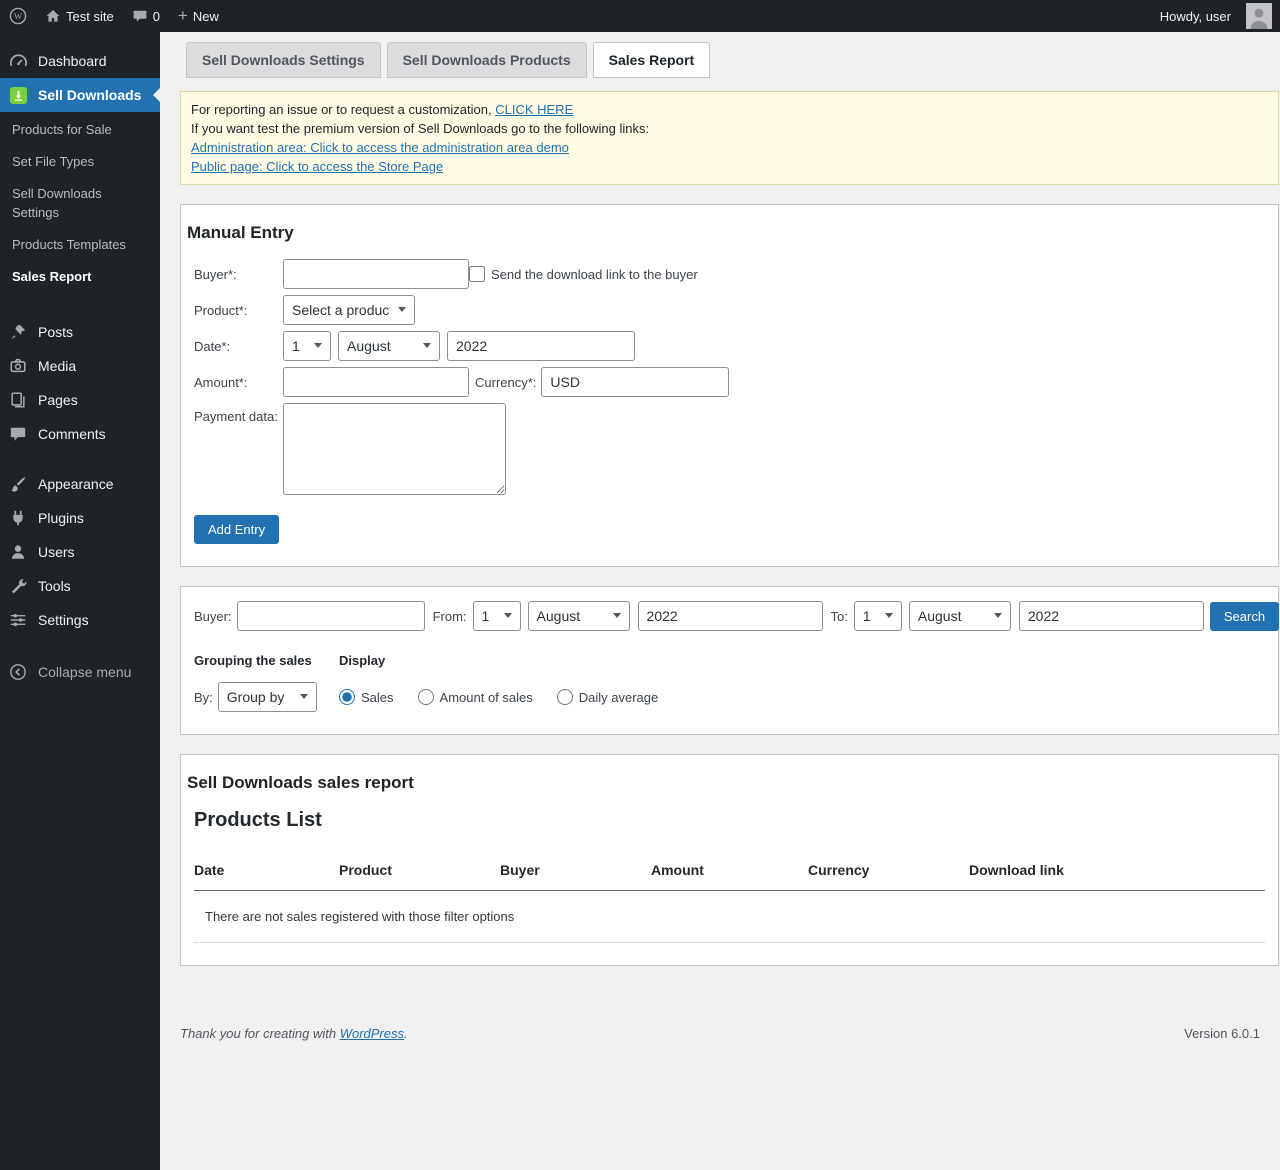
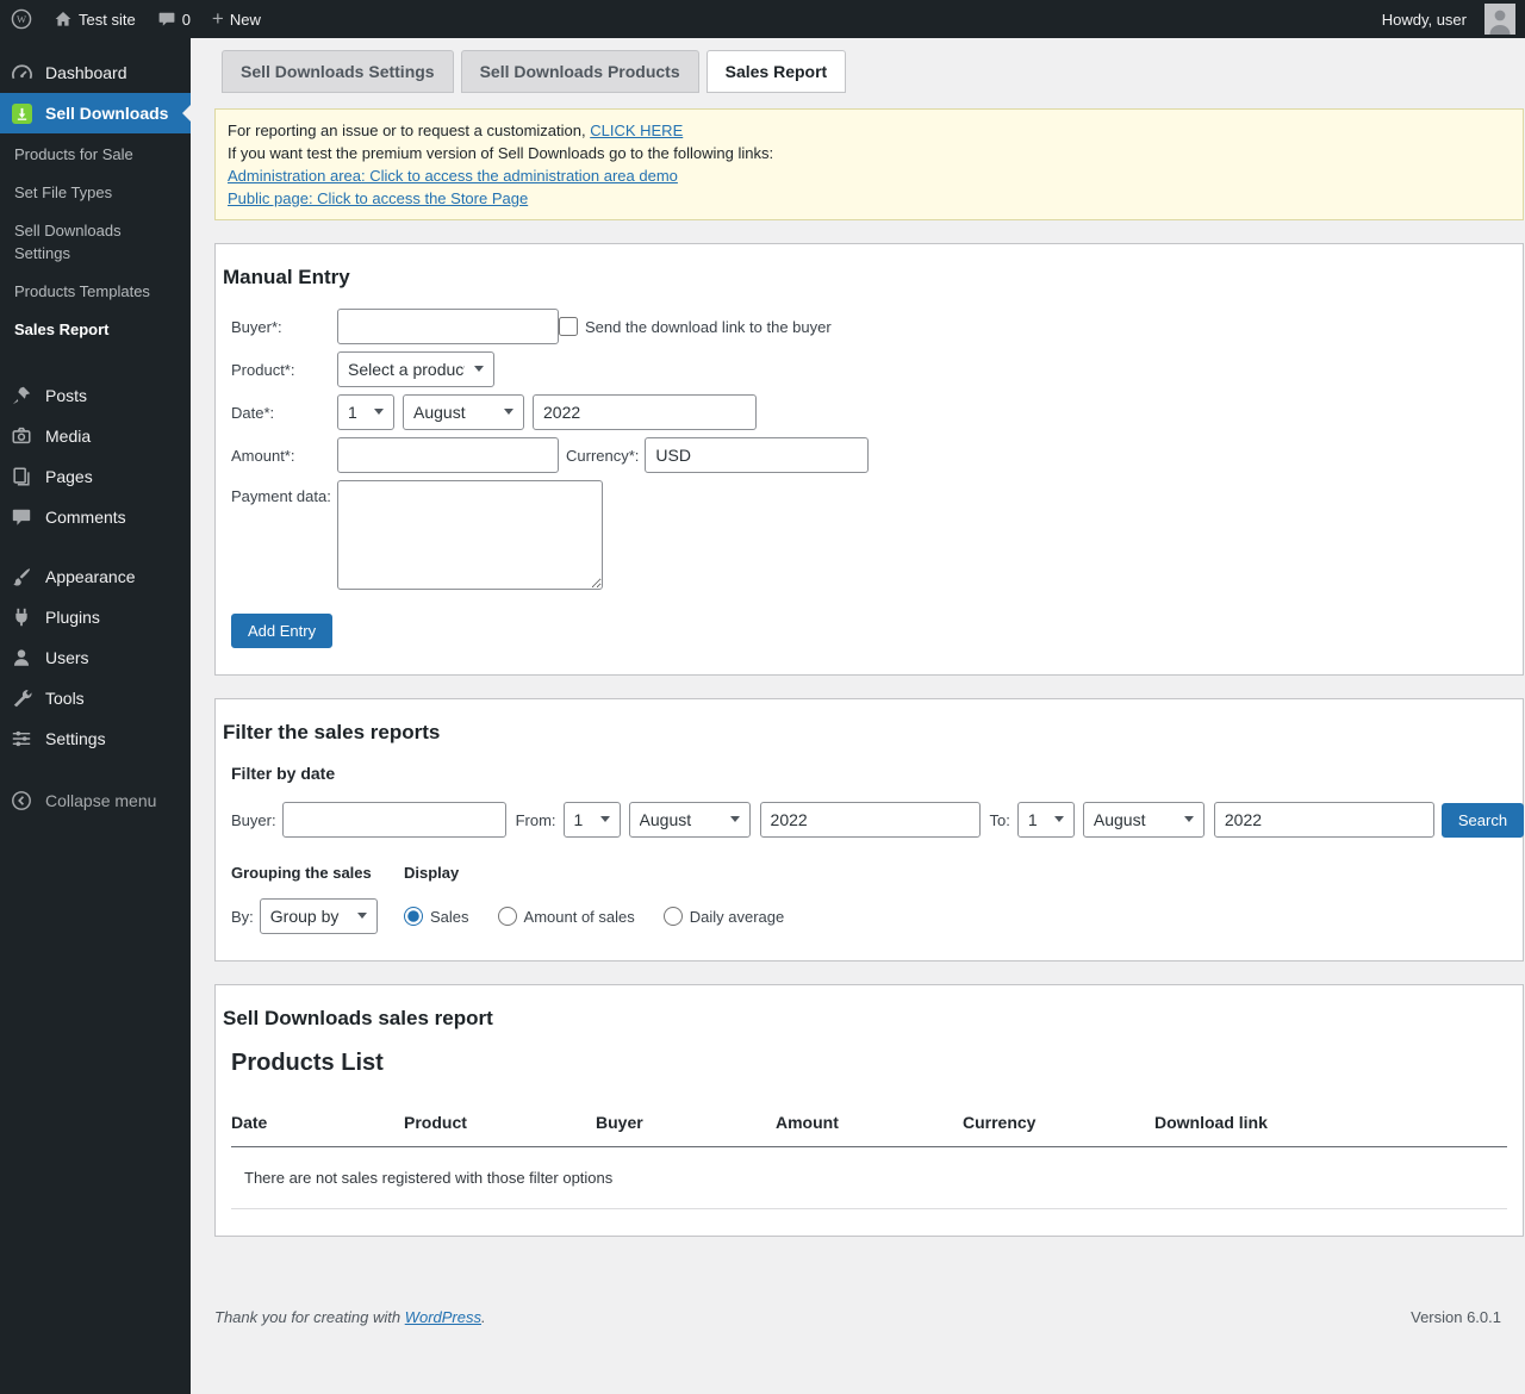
  W
  Test site
  0
  +
  New
  Howdy, user
  Dashboard
  Sell Downloads
  Products for Sale
  Set File Types
  Sell Downloads Settings
  Products Templates
  Sales Report
  Posts
  Media
  Pages
  Comments
  Appearance
  Plugins
  Users
  Tools
  Settings
  Collapse menu
  Sell Downloads Settings
  Sell Downloads Products
  Sales Report
  For reporting an issue or to request a customization, CLICK HERE
  If you want test the premium version of Sell Downloads go to the following links:
  Administration area: Click to access the administration area demo
  Public page: Click to access the Store Page
  Manual Entry
  Buyer*:
  Send the download link to the buyer
  Product*:
  Select a produc
  Date*:
  1
  August
  2022
  Amount*:
  Currency*:
  USD
  Payment data:
  Add Entry
+ Filter the sales reports
+ Filter by date
  Buyer:
  From:
  1
  August
  2022
  To:
  1
  August
  2022
  Search
  Grouping the sales
  Display
  By:
  Group by
  Sales
  Amount of sales
  Daily average
  Sell Downloads sales report
  Products List
  Date	Product	Buyer	Amount	Currency	Download link
  There are not sales registered with those filter options
  Thank you for creating with WordPress.
  Version 6.0.1
